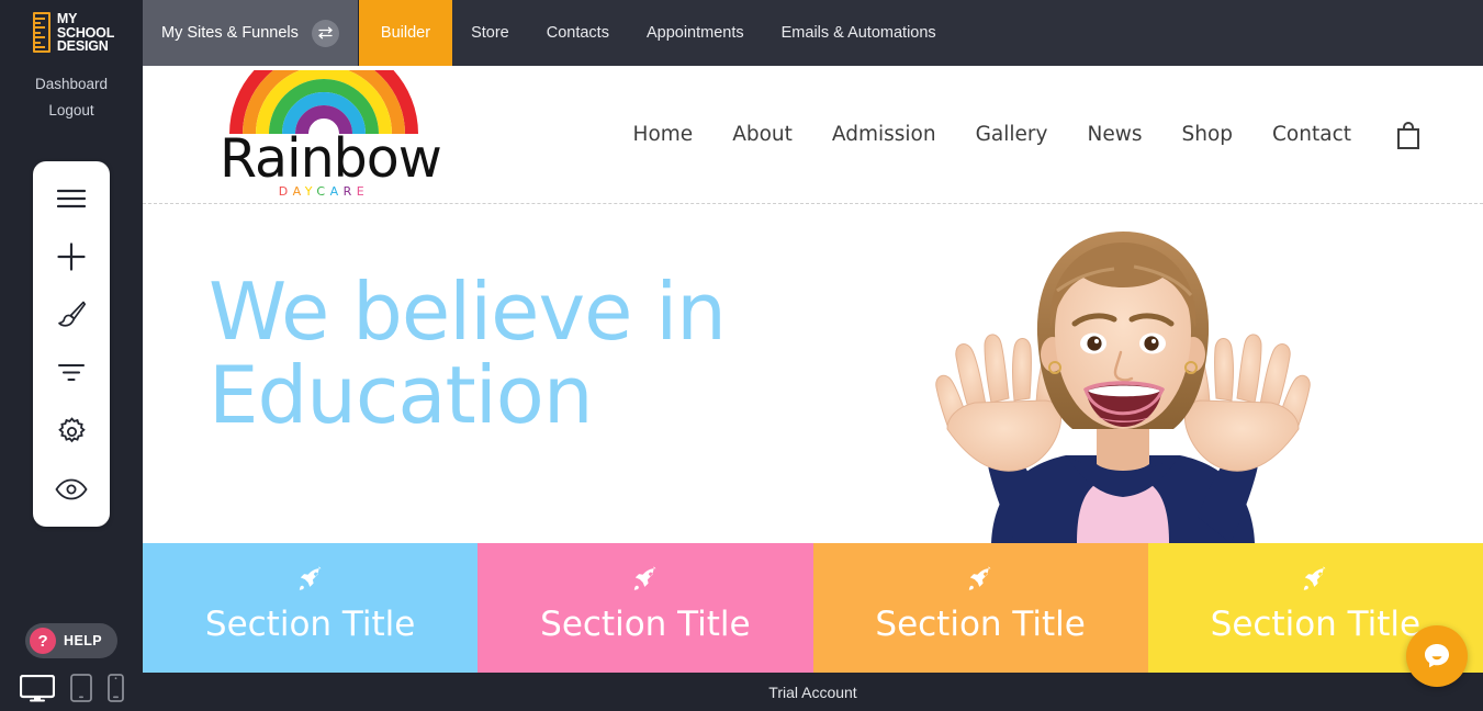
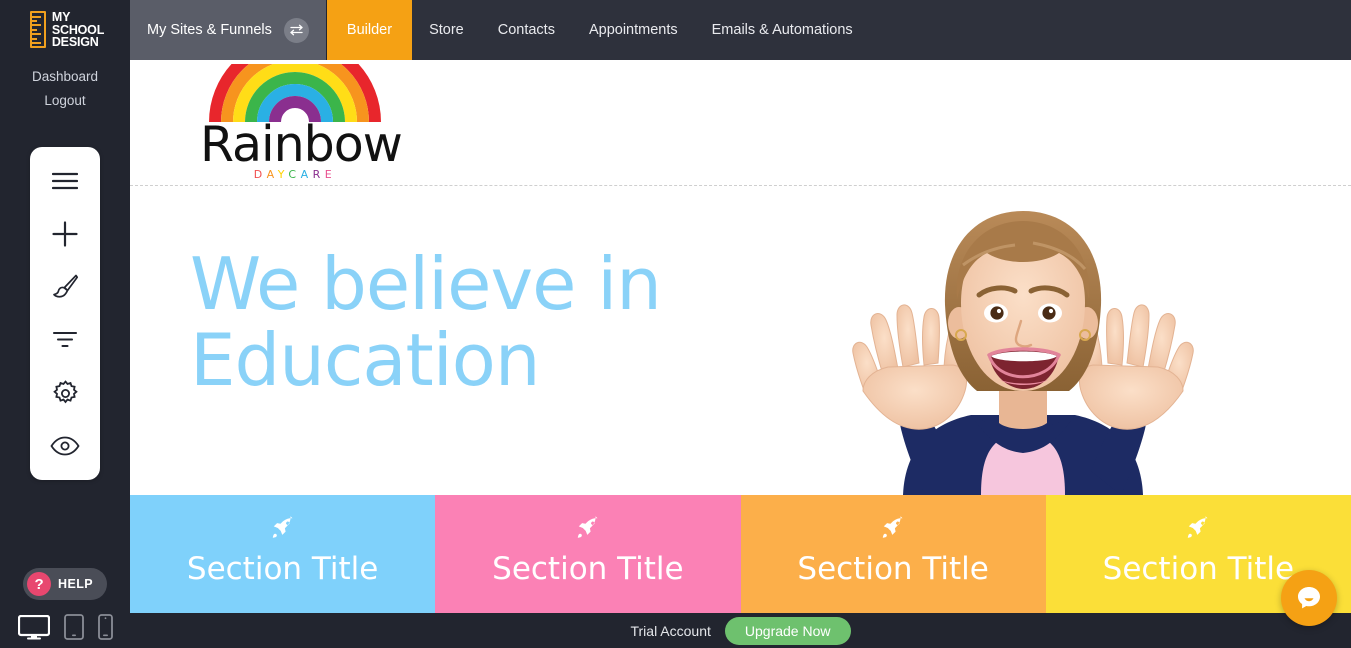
  MY
  SCHOOL
  DESIGN
  Dashboard
  Logout
  ?
  HELP
  My Sites & Funnels
  Builder
  Store
  Contacts
  Appointments
  Emails & Automations
  Rainbow
  DAYCARE
- Home
- About
- Admission
- Gallery
- News
- Shop
- Contact
  We believe in
  Education
  Section Title
  Section Title
  Section Title
  Section Title
  Trial Account
+ Upgrade Now
